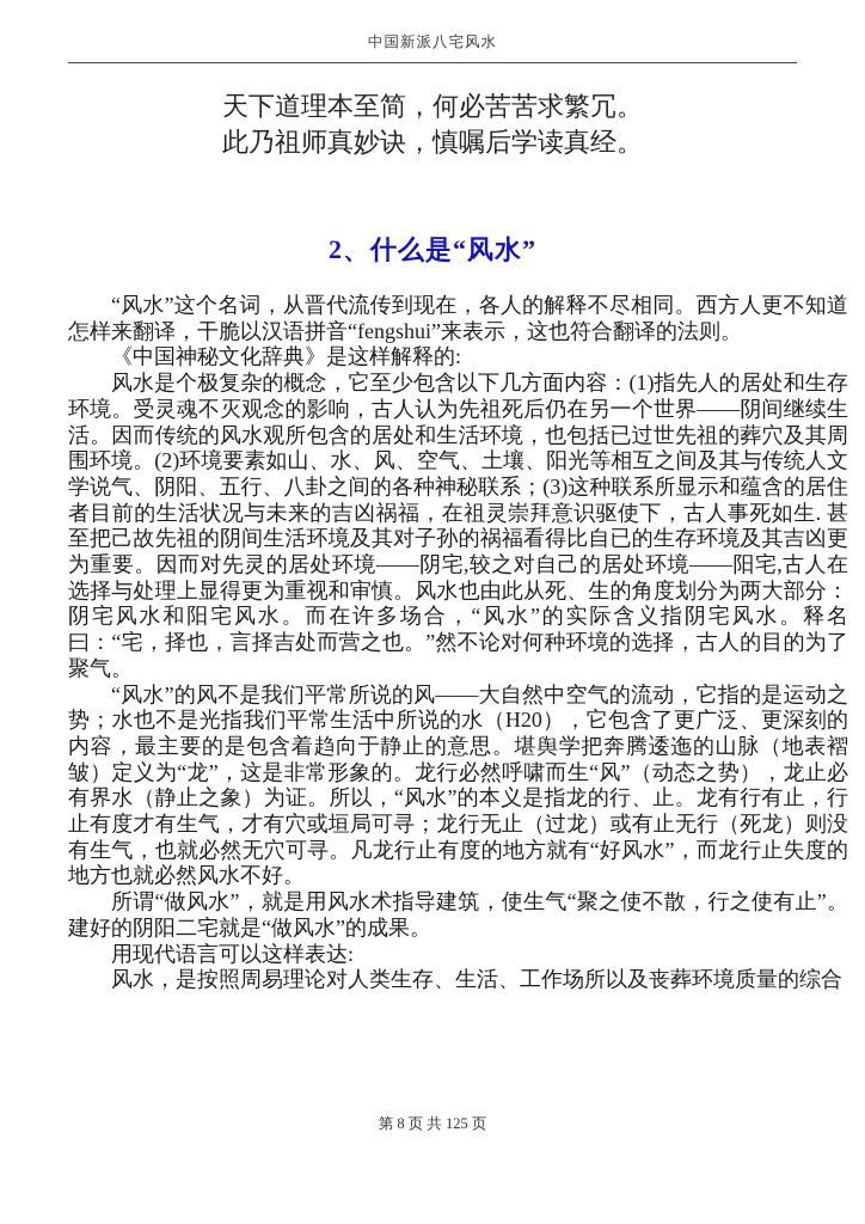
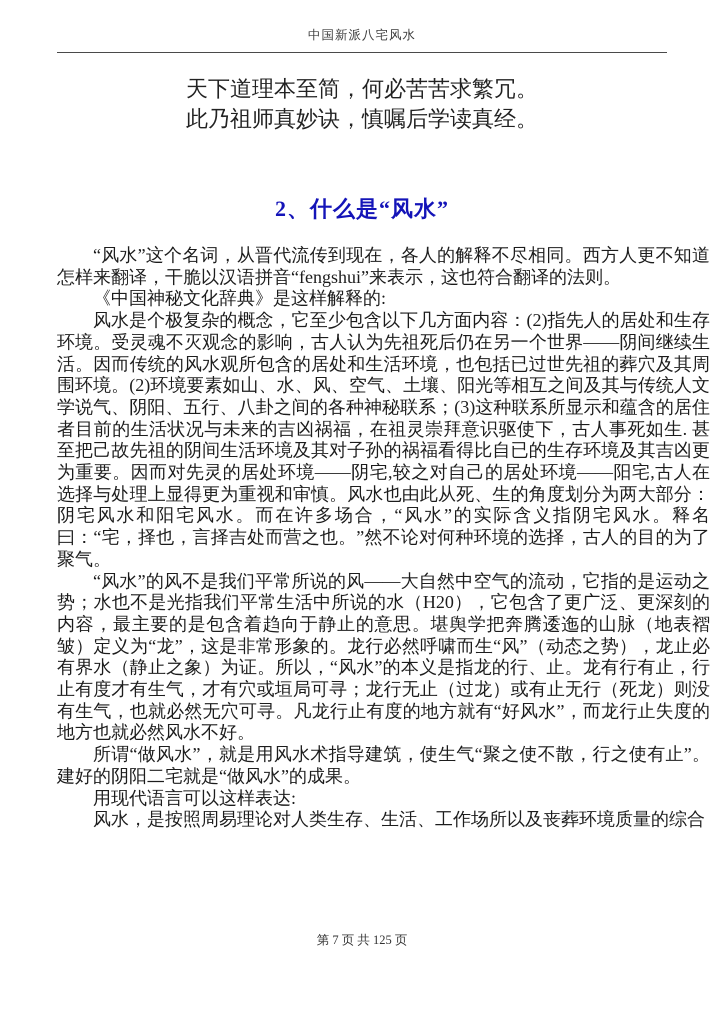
  中国新派八宅风水
  天下道理本至简，何必苦苦求繁冗。
  此乃祖师真妙诀，慎嘱后学读真经。
  2、什么是“风水”
  “风水”这个名词，从晋代流传到现在，各人的解释不尽相同。西方人更不知道怎样来翻译，干脆以汉语拼音“fengshui”来表示，这也符合翻译的法则。
  《中国神秘文化辞典》是这样解释的:
- 风水是个极复杂的概念，它至少包含以下几方面内容：(1)指先人的居处和生存环境。受灵魂不灭观念的影响，古人认为先祖死后仍在另一个世界——阴间继续生活。因而传统的风水观所包含的居处和生活环境，也包括已过世先祖的葬穴及其周围环境。(2)环境要素如山、水、风、空气、土壤、阳光等相互之间及其与传统人文学说气、阴阳、五行、八卦之间的各种神秘联系；(3)这种联系所显示和蕴含的居住者目前的生活状况与未来的吉凶祸福，在祖灵崇拜意识驱使下，古人事死如生. 甚至把己故先祖的阴间生活环境及其对子孙的祸福看得比自已的生存环境及其吉凶更为重要。因而对先灵的居处环境——阴宅,较之对自己的居处环境——阳宅,古人在选择与处理上显得更为重视和审慎。风水也由此从死、生的角度划分为两大部分：阴宅风水和阳宅风水。而在许多场合，“风水”的实际含义指阴宅风水。释名曰：“宅，择也，言择吉处而营之也。”然不论对何种环境的选择，古人的目的为了聚气。
+ 风水是个极复杂的概念，它至少包含以下几方面内容：(2)指先人的居处和生存环境。受灵魂不灭观念的影响，古人认为先祖死后仍在另一个世界——阴间继续生活。因而传统的风水观所包含的居处和生活环境，也包括已过世先祖的葬穴及其周围环境。(2)环境要素如山、水、风、空气、土壤、阳光等相互之间及其与传统人文学说气、阴阳、五行、八卦之间的各种神秘联系；(3)这种联系所显示和蕴含的居住者目前的生活状况与未来的吉凶祸福，在祖灵崇拜意识驱使下，古人事死如生. 甚至把己故先祖的阴间生活环境及其对子孙的祸福看得比自已的生存环境及其吉凶更为重要。因而对先灵的居处环境——阴宅,较之对自己的居处环境——阳宅,古人在选择与处理上显得更为重视和审慎。风水也由此从死、生的角度划分为两大部分：阴宅风水和阳宅风水。而在许多场合，“风水”的实际含义指阴宅风水。释名曰：“宅，择也，言择吉处而营之也。”然不论对何种环境的选择，古人的目的为了聚气。
  “风水”的风不是我们平常所说的风——大自然中空气的流动，它指的是运动之势；水也不是光指我们平常生活中所说的水（H20），它包含了更广泛、更深刻的内容，最主要的是包含着趋向于静止的意思。堪舆学把奔腾逶迤的山脉（地表褶皱）定义为“龙”，这是非常形象的。龙行必然呼啸而生“风”（动态之势），龙止必有界水（静止之象）为证。所以，“风水”的本义是指龙的行、止。龙有行有止，行止有度才有生气，才有穴或垣局可寻；龙行无止（过龙）或有止无行（死龙）则没有生气，也就必然无穴可寻。凡龙行止有度的地方就有“好风水”，而龙行止失度的地方也就必然风水不好。
  所谓“做风水”，就是用风水术指导建筑，使生气“聚之使不散，行之使有止”。建好的阴阳二宅就是“做风水”的成果。
  用现代语言可以这样表达:
  风水，是按照周易理论对人类生存、生活、工作场所以及丧葬环境质量的综合
- 第 8 页 共 125 页
+ 第 7 页 共 125 页
